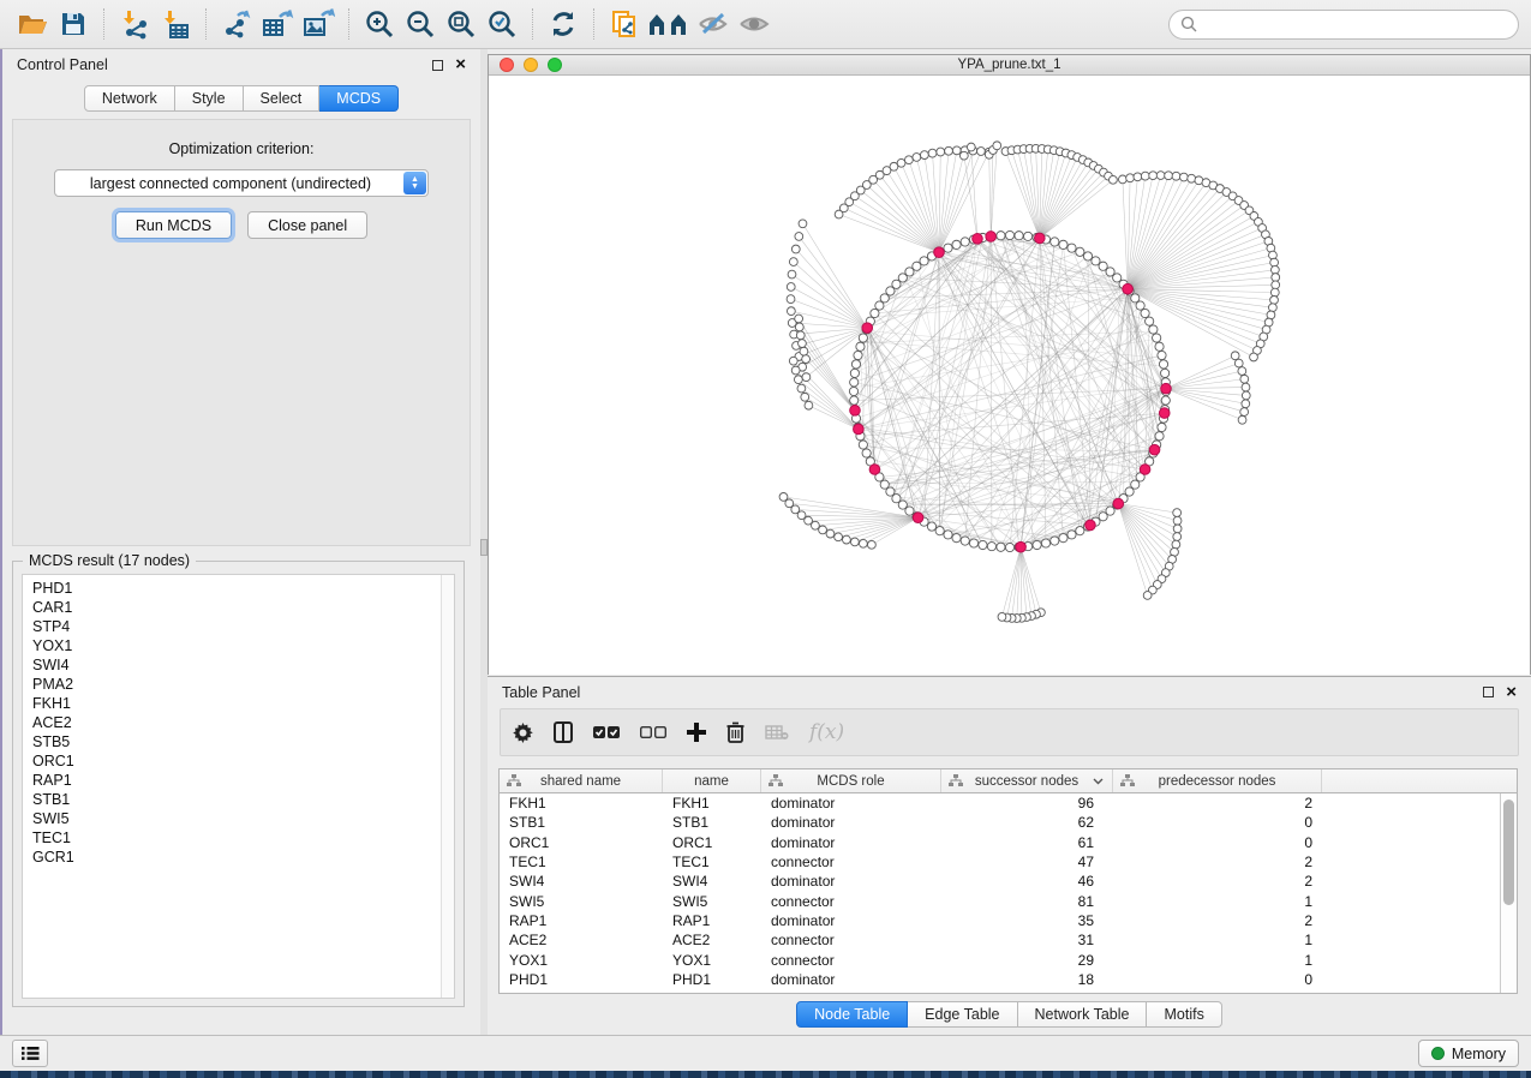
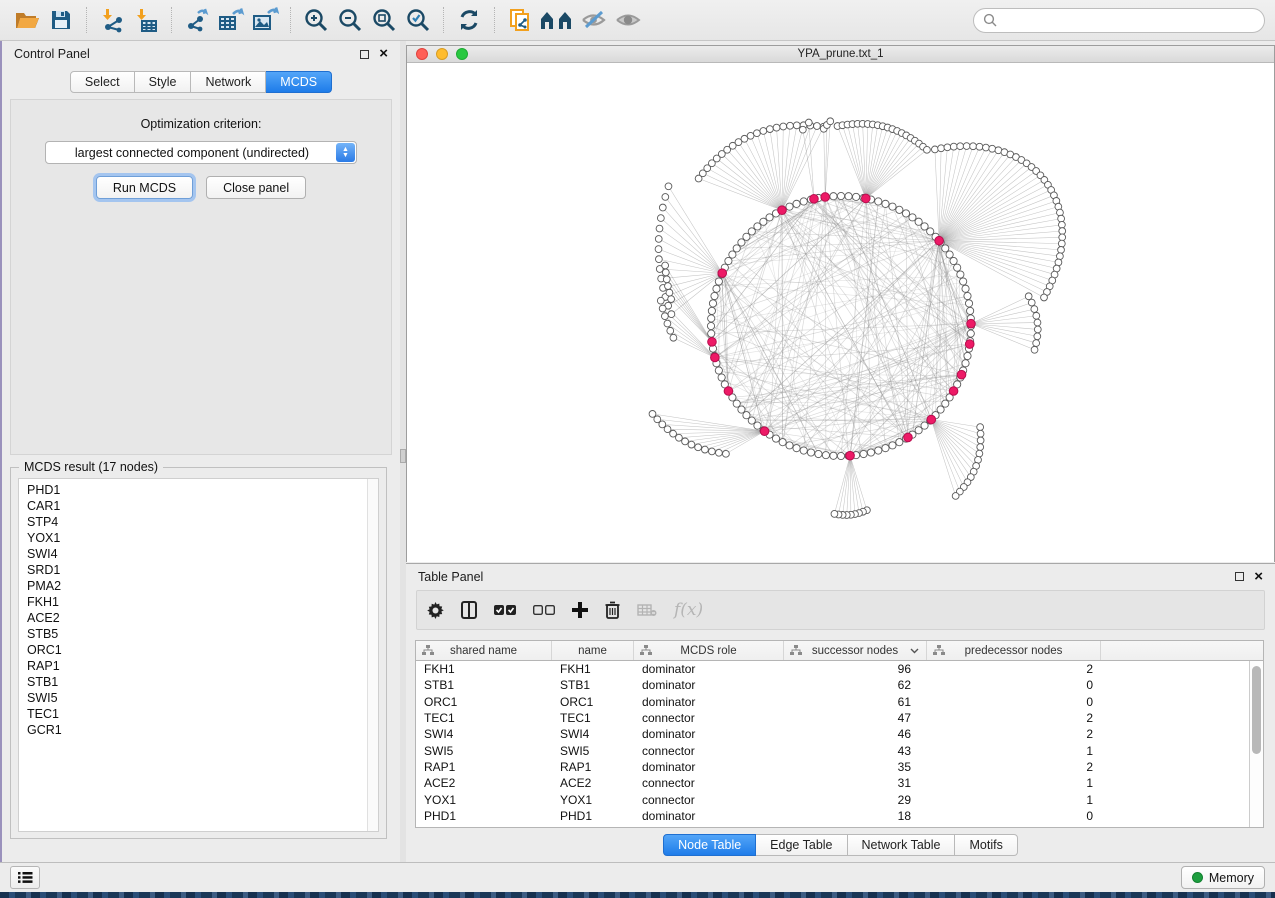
  Control Panel
  ×
- Network
+ Select
  Style
- Select
+ Network
  MCDS
  Optimization criterion:
  largest connected component (undirected)
  Run MCDS
  Close panel
  MCDS result (17 nodes)
  PHD1
  CAR1
  STP4
  YOX1
  SWI4
+ SRD1
  PMA2
  FKH1
  ACE2
  STB5
  ORC1
  RAP1
  STB1
  SWI5
  TEC1
  GCR1
  YPA_prune.txt_1
  Table Panel
  ×
  f(x)
  shared name
  name
  MCDS role
  successor nodes
  predecessor nodes
  FKH1
  FKH1
  dominator
  96
  2
  STB1
  STB1
  dominator
  62
  0
  ORC1
  ORC1
  dominator
  61
  0
  TEC1
  TEC1
  connector
  47
  2
  SWI4
  SWI4
  dominator
  46
  2
  SWI5
  SWI5
  connector
- 81
+ 43
  1
  RAP1
  RAP1
  dominator
  35
  2
  ACE2
  ACE2
  connector
  31
  1
  YOX1
  YOX1
  connector
  29
  1
  PHD1
  PHD1
  dominator
  18
  0
  Node Table
  Edge Table
  Network Table
  Motifs
  Memory
